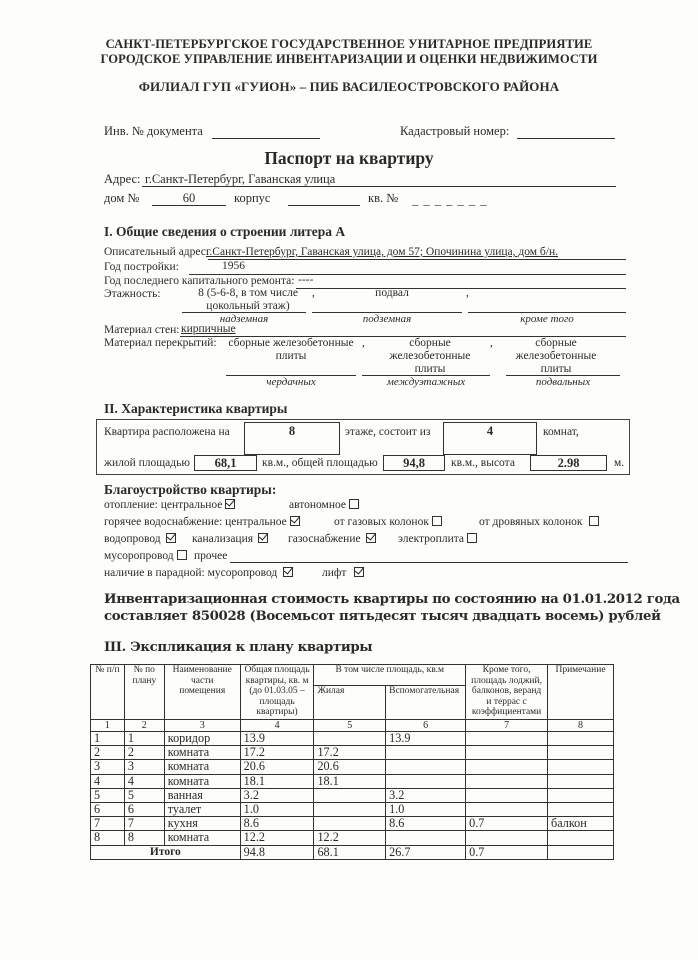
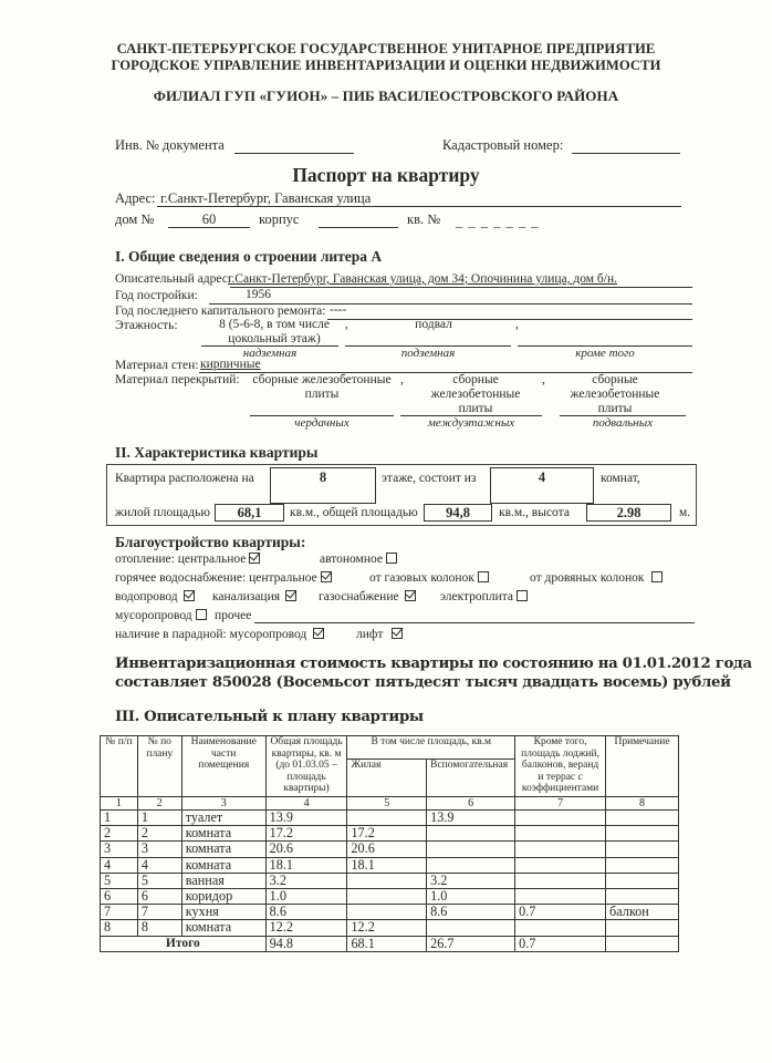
  САНКТ-ПЕТЕРБУРГСКОЕ ГОСУДАРСТВЕННОЕ УНИТАРНОЕ ПРЕДПРИЯТИЕ
  ГОРОДСКОЕ УПРАВЛЕНИЕ ИНВЕНТАРИЗАЦИИ И ОЦЕНКИ НЕДВИЖИМОСТИ
  ФИЛИАЛ ГУП «ГУИОН» – ПИБ ВАСИЛЕОСТРОВСКОГО РАЙОНА
  Инв. № документа
  Кадастровый номер:
  Паспорт на квартиру
  Адрес:
  г.Санкт-Петербург, Гаванская улица
  дом №
  60
  корпус
  кв. №
  _ _ _ _ _ _ _
  I. Общие сведения о строении литера А
  Описательный адрес:
- г.Санкт-Петербург, Гаванская улица, дом 57; Опочинина улица, дом б/н.
+ г.Санкт-Петербург, Гаванская улица, дом 34; Опочинина улица, дом б/н.
  Год постройки:
  1956
  Год последнего капитального ремонта:
  ----
  Этажность:
  8 (5-6-8, в том числе
  цокольный этаж)
  ,
  подвал
  ,
  надземная
  подземная
  кроме того
  Материал стен:
  кирпичные
  Материал перекрытий:
  сборные железобетонные плиты
  ,
  сборные железобетонные плиты
  ,
  сборные железобетонные плиты
  чердачных
  междуэтажных
  подвальных
  II. Характеристика квартиры
  Квартира расположена на
  8
  этаже, состоит из
  4
  комнат,
  жилой площадью
  68,1
  кв.м., общей площадью
  94,8
  кв.м., высота
  2.98
  м.
  Благоустройство квартиры:
  отопление: центральное
  автономное
  горячее водоснабжение: центральное
  от газовых колонок
  от дровяных колонок
  водопровод
  канализация
  газоснабжение
  электроплита
  мусоропровод
  прочее
  наличие в парадной: мусоропровод
  лифт
  Инвентаризационная стоимость квартиры по состоянию на 01.01.2012 года
  составляет 850028 (Восемьсот пятьдесят тысяч двадцать восемь) рублей
- III. Экспликация к плану квартиры
+ III. Описательный к плану квартиры
  № п/п	№ по плану	Наименование части помещения	Общая площадь квартиры, кв. м (до 01.03.05 – площадь квартиры)	В том числе площадь, кв.м	Кроме того, площадь лоджий, балконов, веранд и террас с коэффициентами	Примечание
  Жилая	Вспомогательная
  1	2	3	4	5	6	7	8
- 1	1	коридор	13.9		13.9
+ 1	1	туалет	13.9		13.9
  2	2	комната	17.2	17.2
  3	3	комната	20.6	20.6
  4	4	комната	18.1	18.1
  5	5	ванная	3.2		3.2
- 6	6	туалет	1.0		1.0
+ 6	6	коридор	1.0		1.0
  7	7	кухня	8.6		8.6	0.7	балкон
  8	8	комната	12.2	12.2
  Итого	94.8	68.1	26.7	0.7
